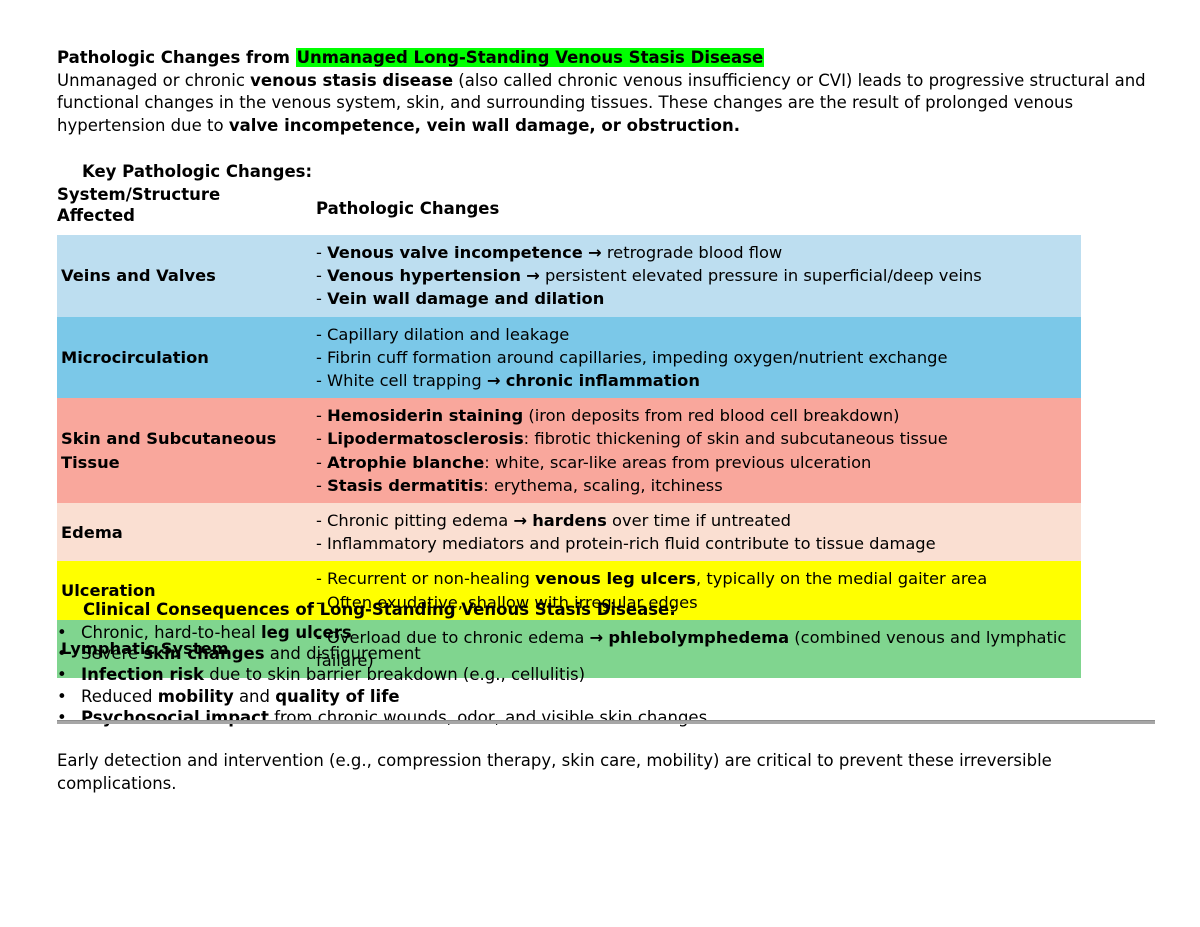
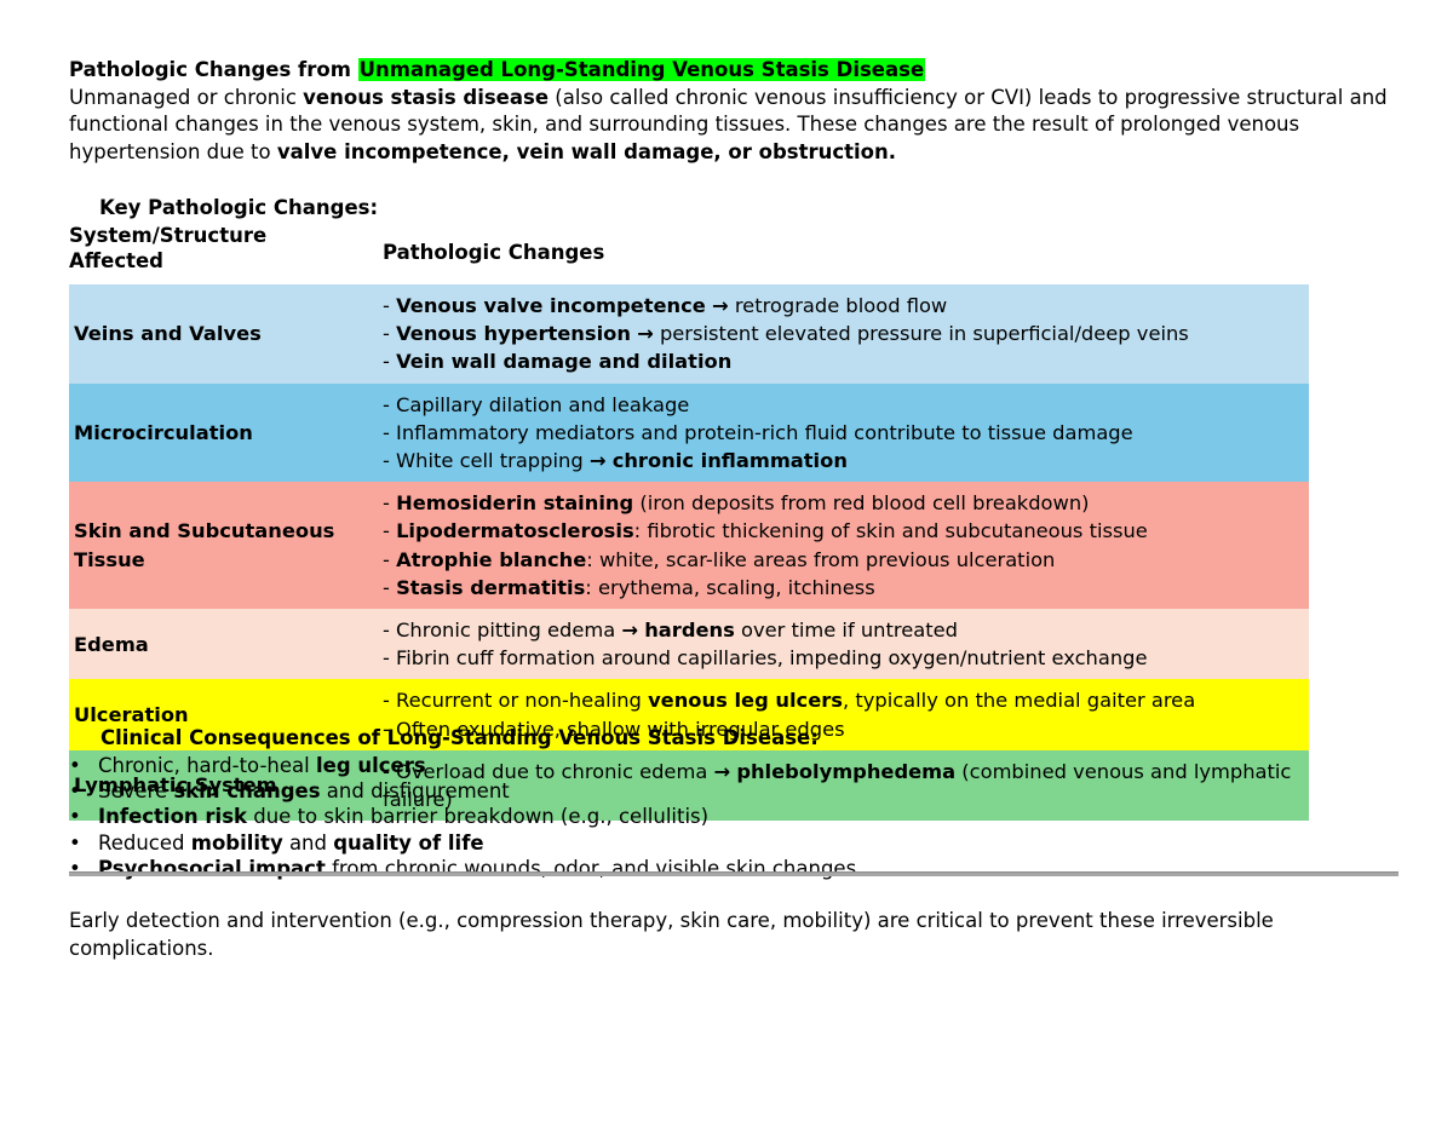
  Pathologic Changes from Unmanaged Long-Standing Venous Stasis Disease
  Unmanaged or chronic venous stasis disease (also called chronic venous insufficiency or CVI) leads to progressive structural and functional changes in the venous system, skin, and surrounding tissues. These changes are the result of prolonged venous hypertension due to valve incompetence, vein wall damage, or obstruction.
  Key Pathologic Changes:
  System/Structure Affected	Pathologic Changes
  Veins and Valves	- Venous valve incompetence → retrograde blood flow- Venous hypertension → persistent elevated pressure in superficial/deep veins- Vein wall damage and dilation
- Microcirculation	- Capillary dilation and leakage- Fibrin cuff formation around capillaries, impeding oxygen/nutrient exchange- White cell trapping → chronic inflammation
+ Microcirculation	- Capillary dilation and leakage- Inflammatory mediators and protein-rich fluid contribute to tissue damage- White cell trapping → chronic inflammation
  Skin and SubcutaneousTissue	- Hemosiderin staining (iron deposits from red blood cell breakdown)- Lipodermatosclerosis: fibrotic thickening of skin and subcutaneous tissue- Atrophie blanche: white, scar-like areas from previous ulceration- Stasis dermatitis: erythema, scaling, itchiness
- Edema	- Chronic pitting edema → hardens over time if untreated- Inflammatory mediators and protein-rich fluid contribute to tissue damage
+ Edema	- Chronic pitting edema → hardens over time if untreated- Fibrin cuff formation around capillaries, impeding oxygen/nutrient exchange
  Ulceration	- Recurrent or non-healing venous leg ulcers, typically on the medial gaiter area- Often exudative, shallow with irregular edges
  Lymphatic System	- Overload due to chronic edema → phlebolymphedema (combined venous and lymphatic failure)
  Clinical Consequences of Long-Standing Venous Stasis Disease:
  •
  Chronic, hard-to-heal leg ulcers
  •
  Severe skin changes and disfigurement
  •
  Infection risk due to skin barrier breakdown (e.g., cellulitis)
  •
  Reduced mobility and quality of life
  •
  Psychosocial impact from chronic wounds, odor, and visible skin changes
  Early detection and intervention (e.g., compression therapy, skin care, mobility) are critical to prevent these irreversible complications.
